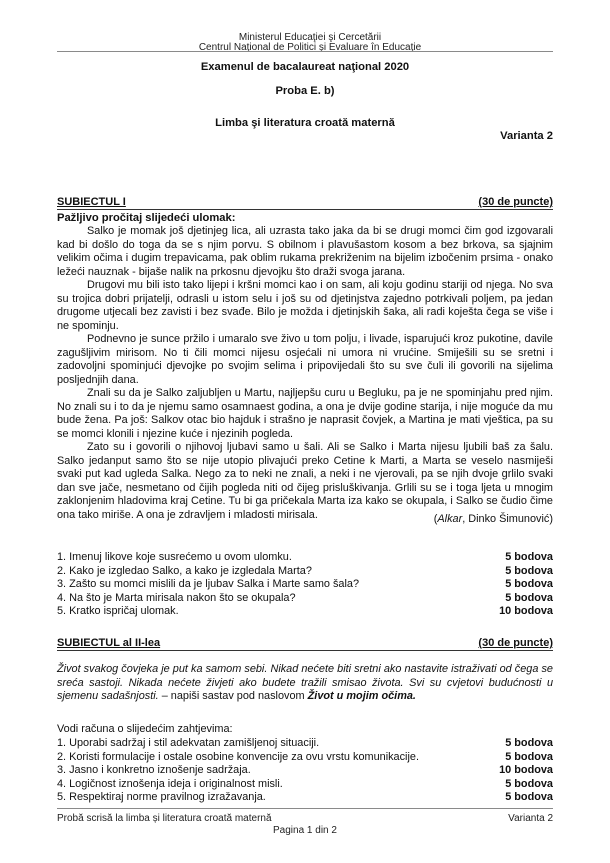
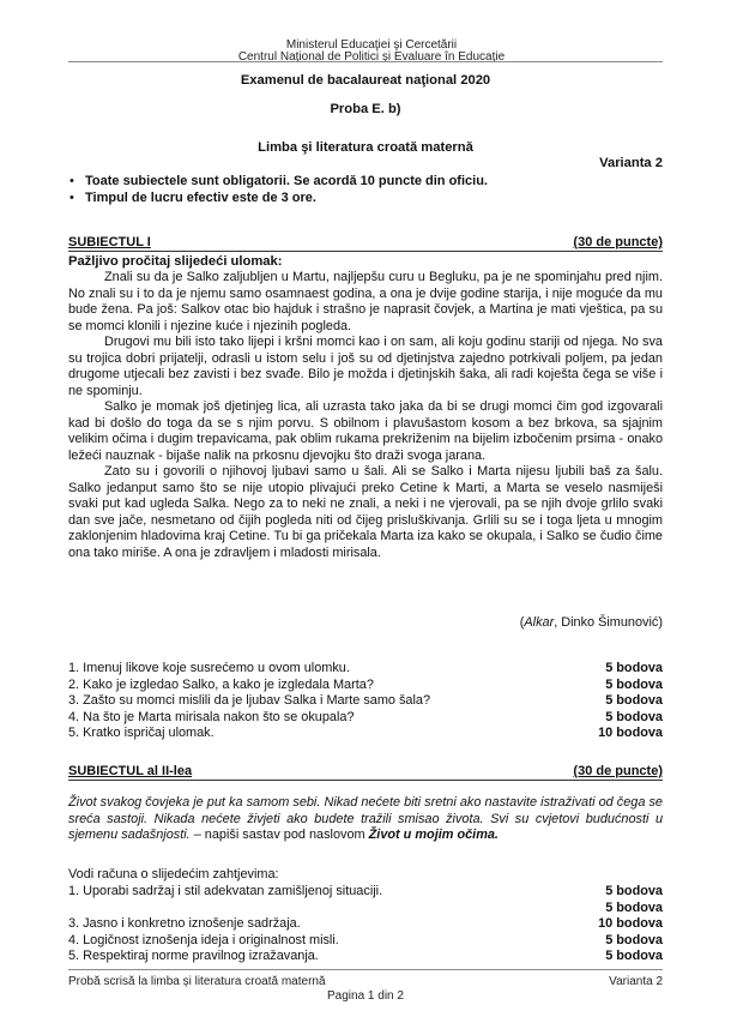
  Ministerul Educaţiei şi Cercetării
  Centrul Naţional de Politici şi Evaluare în Educaţie
  Examenul de bacalaureat naţional 2020
  Proba E. b)
  Limba şi literatura croată maternă
  Varianta 2
+ Toate subiectele sunt obligatorii. Se acordă 10 puncte din oficiu.
+ Timpul de lucru efectiv este de 3 ore.
  SUBIECTUL I
  (30 de puncte)
  Pažljivo pročitaj slijedeći ulomak:
- Salko je momak još djetinjeg lica, ali uzrasta tako jaka da bi se drugi momci čim god izgovarali kad bi došlo do toga da se s njim porvu. S obilnom i plavušastom kosom a bez brkova, sa sjajnim velikim očima i dugim trepavicama, pak oblim rukama prekriženim na bijelim izbočenim prsima - onako ležeći nauznak - bijaše nalik na prkosnu djevojku što draži svoga jarana.
+ Znali su da je Salko zaljubljen u Martu, najljepšu curu u Begluku, pa je ne spominjahu pred njim. No znali su i to da je njemu samo osamnaest godina, a ona je dvije godine starija, i nije moguće da mu bude žena. Pa još: Salkov otac bio hajduk i strašno je naprasit čovjek, a Martina je mati vještica, pa su se momci klonili i njezine kuće i njezinih pogleda.
  Drugovi mu bili isto tako lijepi i kršni momci kao i on sam, ali koju godinu stariji od njega. No sva su trojica dobri prijatelji, odrasli u istom selu i još su od djetinjstva zajedno potrkivali poljem, pa jedan drugome utjecali bez zavisti i bez svađe. Bilo je možda i djetinjskih šaka, ali radi koješta čega se više i ne spominju.
- Podnevno je sunce pržilo i umaralo sve živo u tom polju, i livade, isparujući kroz pukotine, davile zagušljivim mirisom. No ti čili momci nijesu osjećali ni umora ni vrućine. Smiješili su se sretni i zadovoljni spominjući djevojke po svojim selima i pripovijedali što su sve čuli ili govorili na sijelima posljednjih dana.
- Znali su da je Salko zaljubljen u Martu, najljepšu curu u Begluku, pa je ne spominjahu pred njim. No znali su i to da je njemu samo osamnaest godina, a ona je dvije godine starija, i nije moguće da mu bude žena. Pa još: Salkov otac bio hajduk i strašno je naprasit čovjek, a Martina je mati vještica, pa su se momci klonili i njezine kuće i njezinih pogleda.
+ Salko je momak još djetinjeg lica, ali uzrasta tako jaka da bi se drugi momci čim god izgovarali kad bi došlo do toga da se s njim porvu. S obilnom i plavušastom kosom a bez brkova, sa sjajnim velikim očima i dugim trepavicama, pak oblim rukama prekriženim na bijelim izbočenim prsima - onako ležeći nauznak - bijaše nalik na prkosnu djevojku što draži svoga jarana.
  Zato su i govorili o njihovoj ljubavi samo u šali. Ali se Salko i Marta nijesu ljubili baš za šalu. Salko jedanput samo što se nije utopio plivajući preko Cetine k Marti, a Marta se veselo nasmiješi svaki put kad ugleda Salka. Nego za to neki ne znali, a neki i ne vjerovali, pa se njih dvoje grlilo svaki dan sve jače, nesmetano od čijih pogleda niti od čijeg prisluškivanja. Grlili su se i toga ljeta u mnogim zaklonjenim hladovima kraj Cetine. Tu bi ga pričekala Marta iza kako se okupala, i Salko se čudio čime ona tako miriše. A ona je zdravljem i mladosti mirisala.
  (Alkar, Dinko Šimunović)
  1. Imenuj likove koje susrećemo u ovom ulomku.
  5 bodova
  2. Kako je izgledao Salko, a kako je izgledala Marta?
  5 bodova
  3. Zašto su momci mislili da je ljubav Salka i Marte samo šala?
  5 bodova
  4. Na što je Marta mirisala nakon što se okupala?
  5 bodova
  5. Kratko ispričaj ulomak.
  10 bodova
  SUBIECTUL al II-lea
  (30 de puncte)
  Život svakog čovjeka je put ka samom sebi. Nikad nećete biti sretni ako nastavite istraživati od čega se sreća sastoji. Nikada nećete živjeti ako budete tražili smisao života. Svi su cvjetovi budućnosti u sjemenu sadašnjosti. – napiši sastav pod naslovom Život u mojim očima.
  Vodi računa o slijedećim zahtjevima:
  1. Uporabi sadržaj i stil adekvatan zamišljenoj situaciji.
  5 bodova
- 2. Koristi formulacije i ostale osobine konvencije za ovu vrstu komunikacije.
  5 bodova
  3. Jasno i konkretno iznošenje sadržaja.
  10 bodova
  4. Logičnost iznošenja ideja i originalnost misli.
  5 bodova
  5. Respektiraj norme pravilnog izražavanja.
  5 bodova
  Probă scrisă la limba și literatura croată maternă
  Varianta 2
  Pagina 1 din 2
